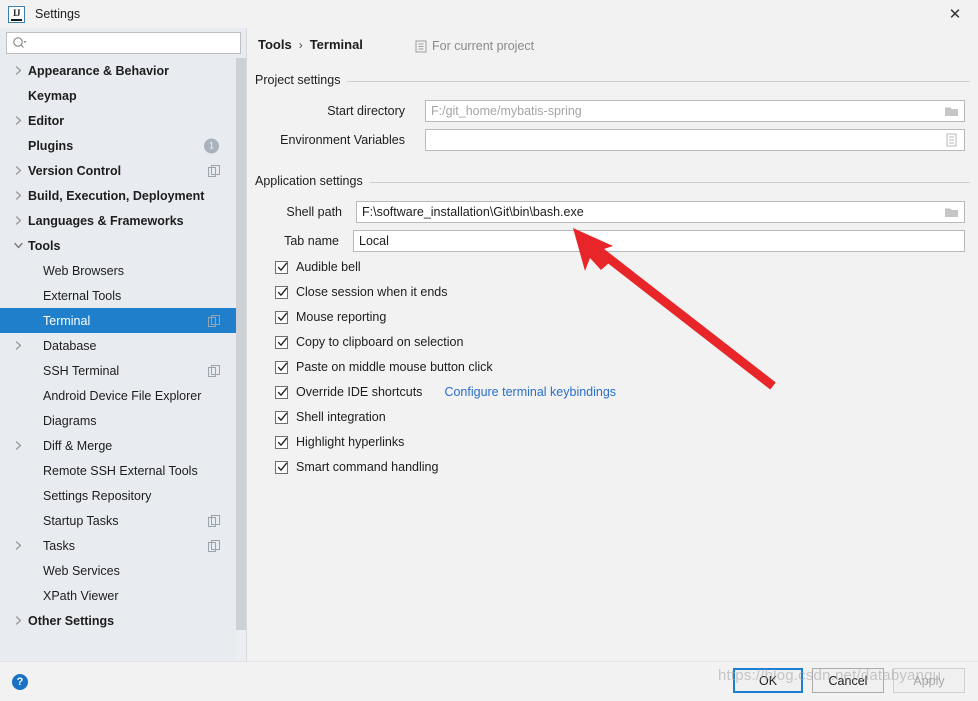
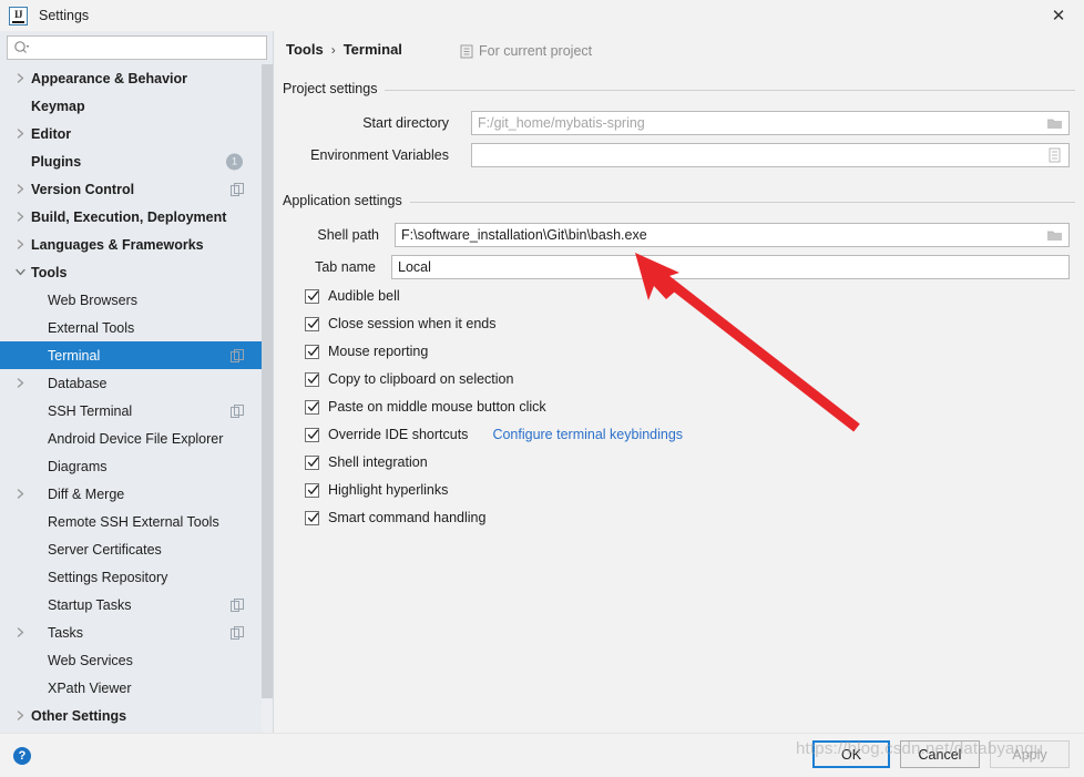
  IJ
  Settings
  ✕
  Appearance & Behavior
  Keymap
  Editor
  Plugins
  1
  Version Control
  Build, Execution, Deployment
  Languages & Frameworks
  Tools
  Web Browsers
  External Tools
  Terminal
  Database
  SSH Terminal
  Android Device File Explorer
  Diagrams
  Diff & Merge
  Remote SSH External Tools
+ Server Certificates
  Settings Repository
  Startup Tasks
  Tasks
  Web Services
  XPath Viewer
  Other Settings
  Tools
  ›
  Terminal
  For current project
  Project settings
  Start directory
  F:/git_home/mybatis-spring
  Environment Variables
  Application settings
  Shell path
  F:\software_installation\Git\bin\bash.exe
  Tab name
  Local
  Audible bell
  Close session when it ends
  Mouse reporting
  Copy to clipboard on selection
  Paste on middle mouse button click
  Override IDE shortcuts
  Configure terminal keybindings
  Shell integration
  Highlight hyperlinks
  Smart command handling
  ?
  OK
  Cancel
  Apply
  https://blog.csdn.net/databyangu
